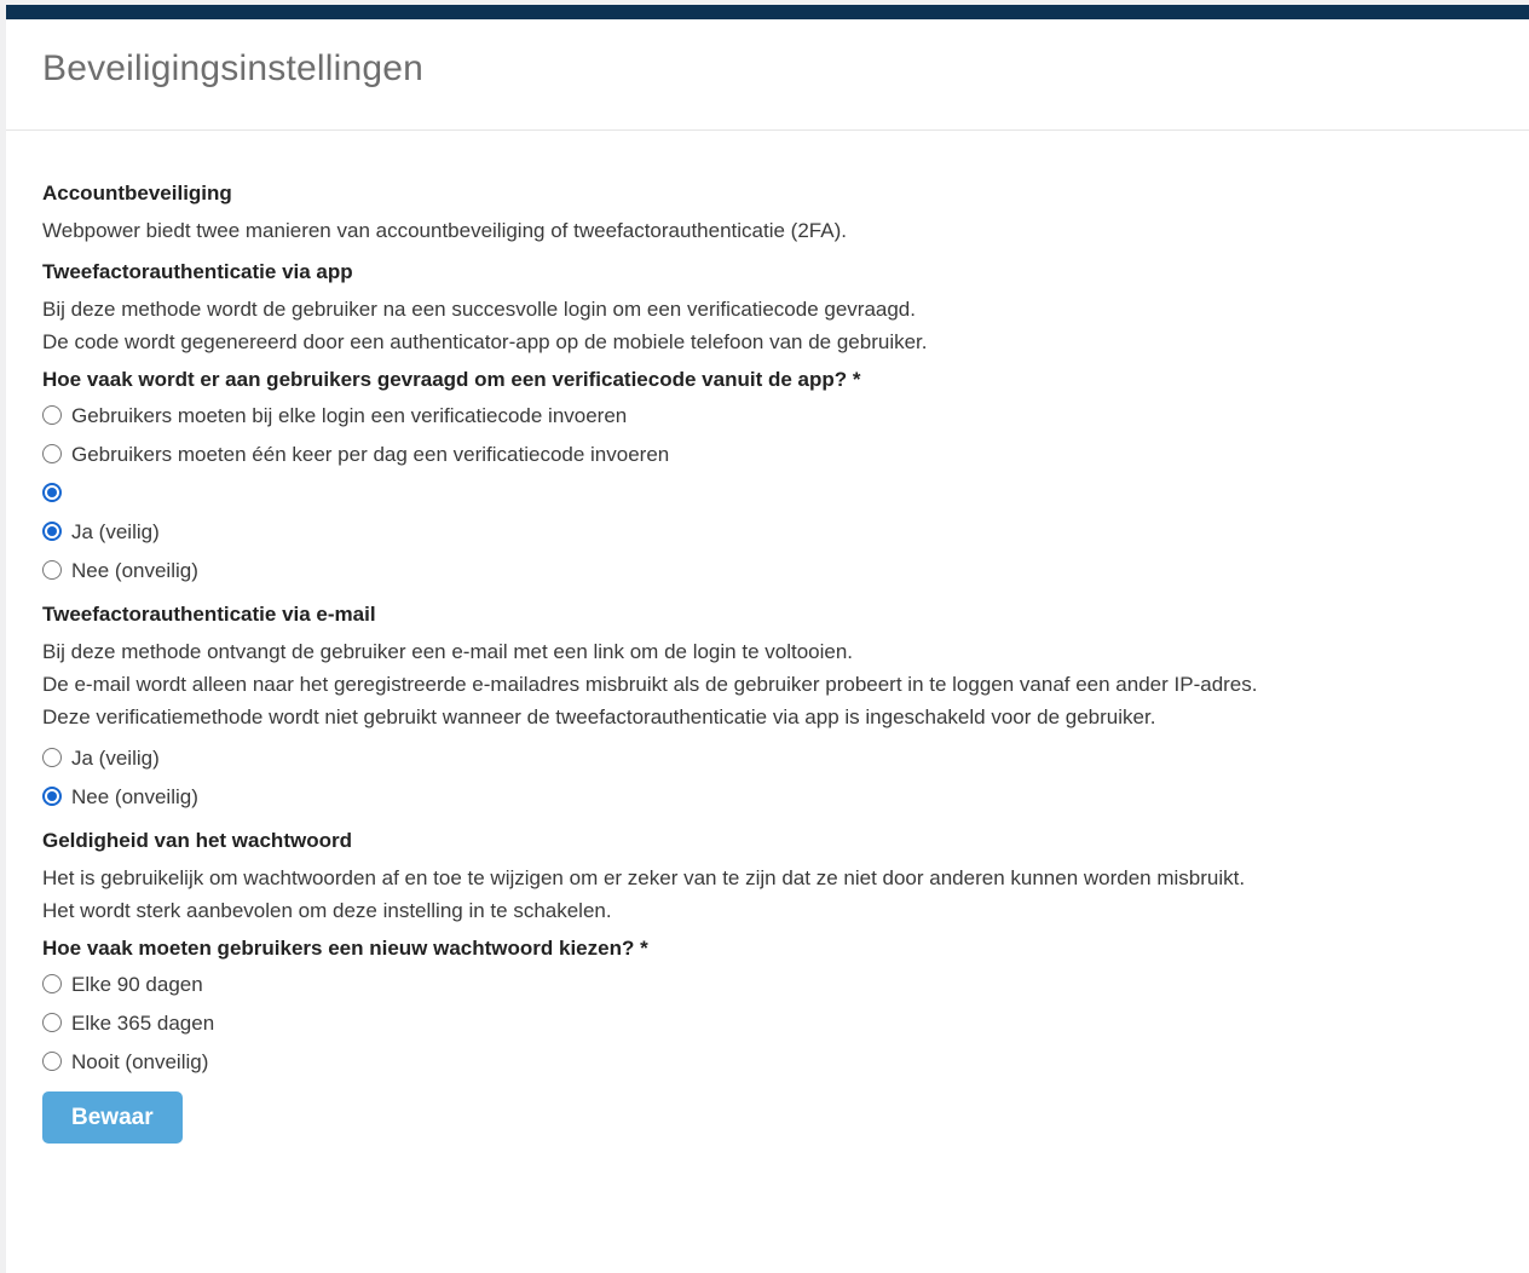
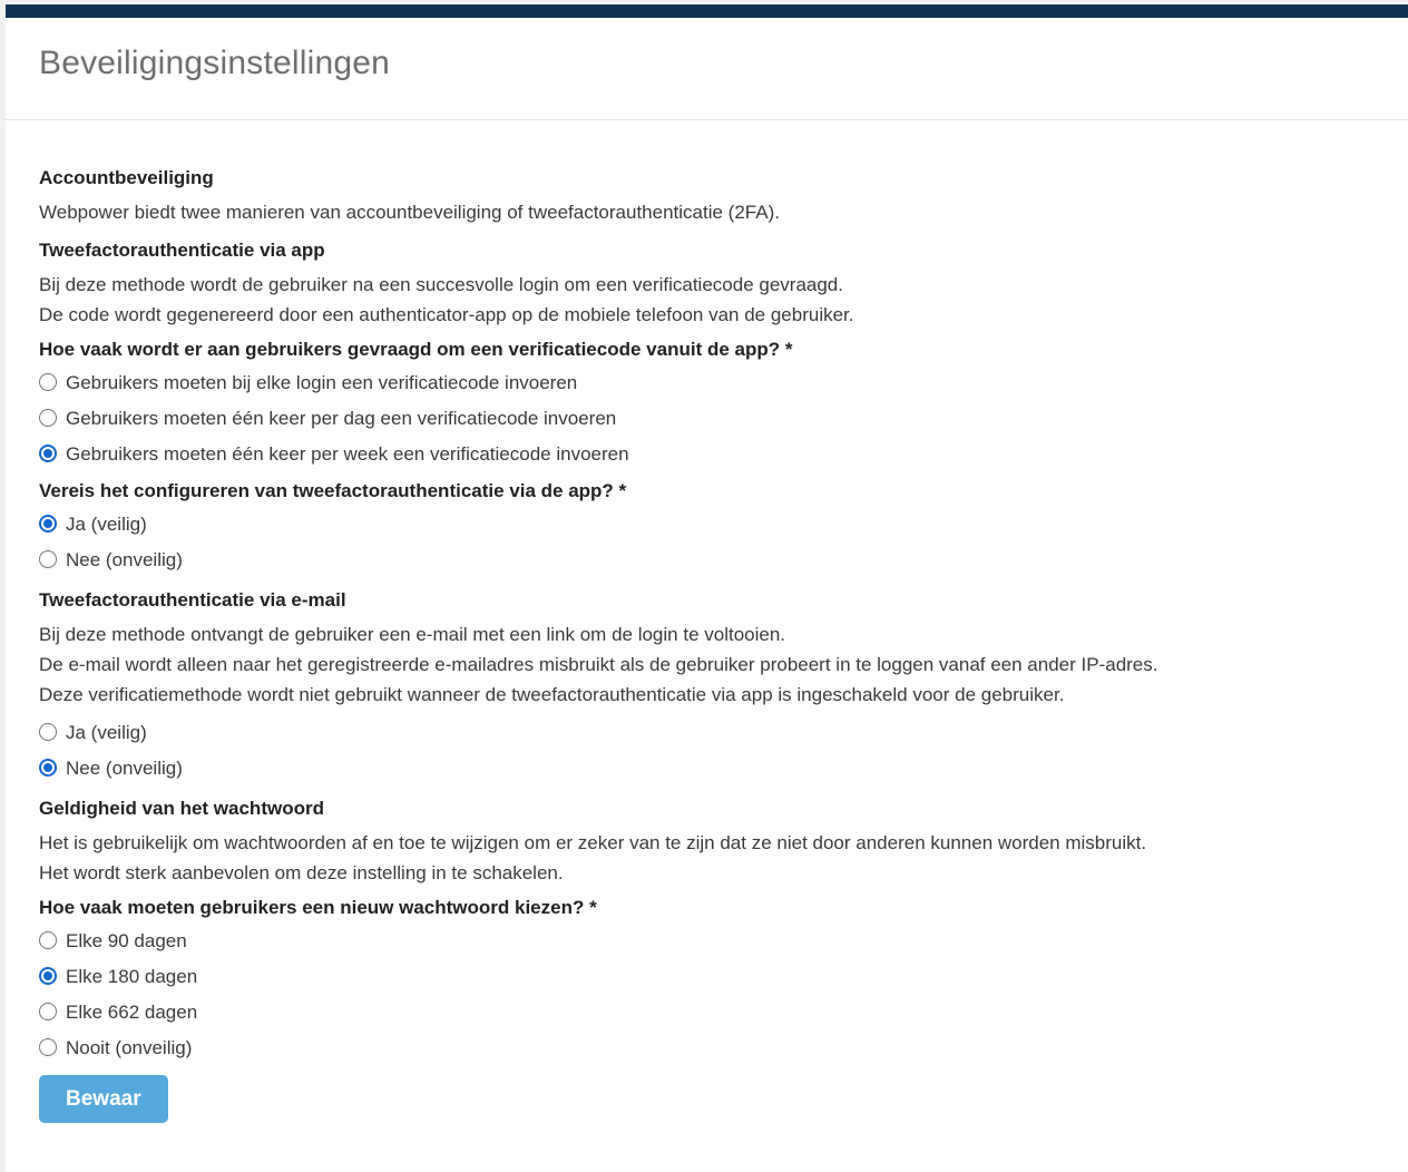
  Beveiligingsinstellingen
  Accountbeveiliging
  Webpower biedt twee manieren van accountbeveiliging of tweefactorauthenticatie (2FA).
  Tweefactorauthenticatie via app
  Bij deze methode wordt de gebruiker na een succesvolle login om een verificatiecode gevraagd.
  De code wordt gegenereerd door een authenticator-app op de mobiele telefoon van de gebruiker.
  Hoe vaak wordt er aan gebruikers gevraagd om een verificatiecode vanuit de app? *
  Gebruikers moeten bij elke login een verificatiecode invoeren
  Gebruikers moeten één keer per dag een verificatiecode invoeren
+ Gebruikers moeten één keer per week een verificatiecode invoeren
+ Vereis het configureren van tweefactorauthenticatie via de app? *
  Ja (veilig)
  Nee (onveilig)
  Tweefactorauthenticatie via e-mail
  Bij deze methode ontvangt de gebruiker een e-mail met een link om de login te voltooien.
  De e-mail wordt alleen naar het geregistreerde e-mailadres misbruikt als de gebruiker probeert in te loggen vanaf een ander IP-adres.
  Deze verificatiemethode wordt niet gebruikt wanneer de tweefactorauthenticatie via app is ingeschakeld voor de gebruiker.
  Ja (veilig)
  Nee (onveilig)
  Geldigheid van het wachtwoord
  Het is gebruikelijk om wachtwoorden af en toe te wijzigen om er zeker van te zijn dat ze niet door anderen kunnen worden misbruikt.
  Het wordt sterk aanbevolen om deze instelling in te schakelen.
  Hoe vaak moeten gebruikers een nieuw wachtwoord kiezen? *
  Elke 90 dagen
+ Elke 180 dagen
- Elke 365 dagen
+ Elke 662 dagen
  Nooit (onveilig)
  Bewaar
